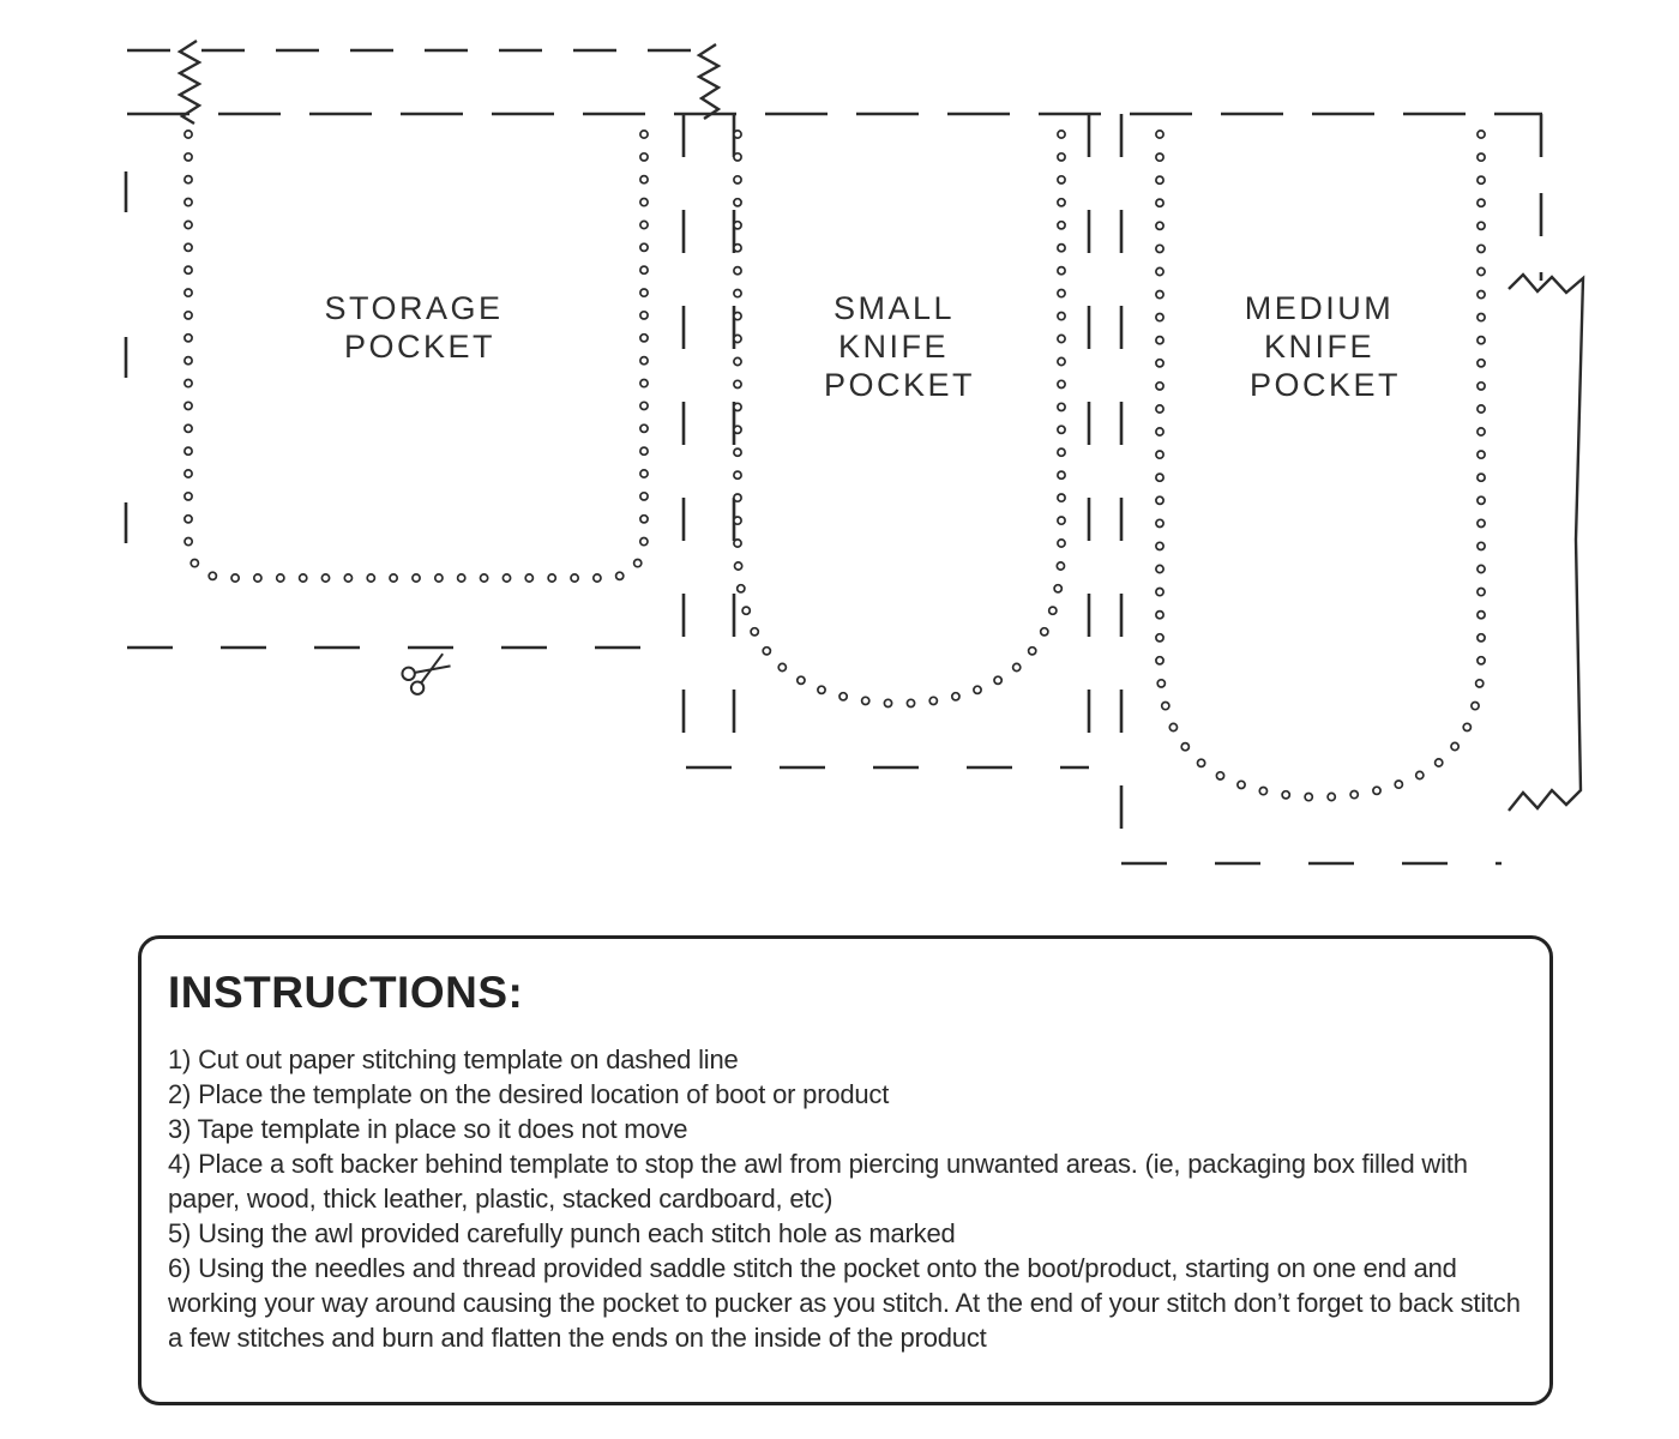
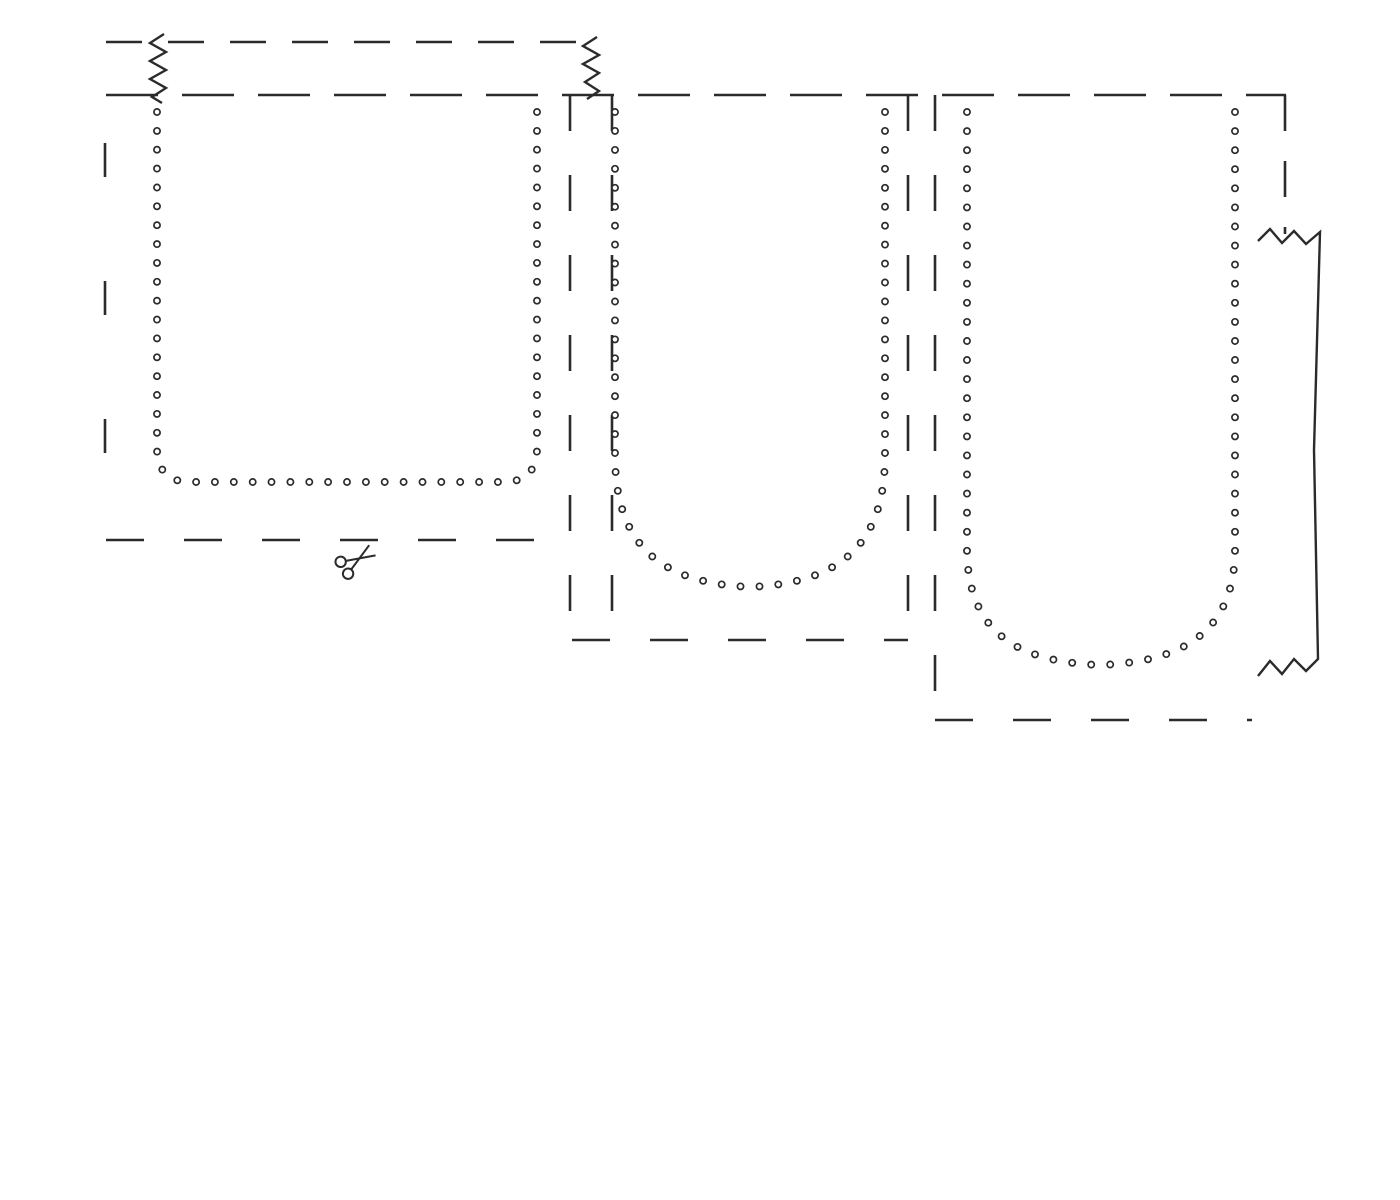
- STORAGE POCKET
- SMALL KNIFE POCKET
- MEDIUM KNIFE POCKET
- INSTRUCTIONS:
- 1) Cut out paper stitching template on dashed line
- 2) Place the template on the desired location of boot or product
- 3) Tape template in place so it does not move
- 4) Place a soft backer behind template to stop the awl from piercing unwanted areas. (ie, packaging box filled with paper, wood, thick leather, plastic, stacked cardboard, etc)
- 5) Using the awl provided carefully punch each stitch hole as marked
- 6) Using the needles and thread provided saddle stitch the pocket onto the boot/product, starting on one end and working your way around causing the pocket to pucker as you stitch. At the end of your stitch don’t forget to back stitch a few stitches and burn and flatten the ends on the inside of the product
